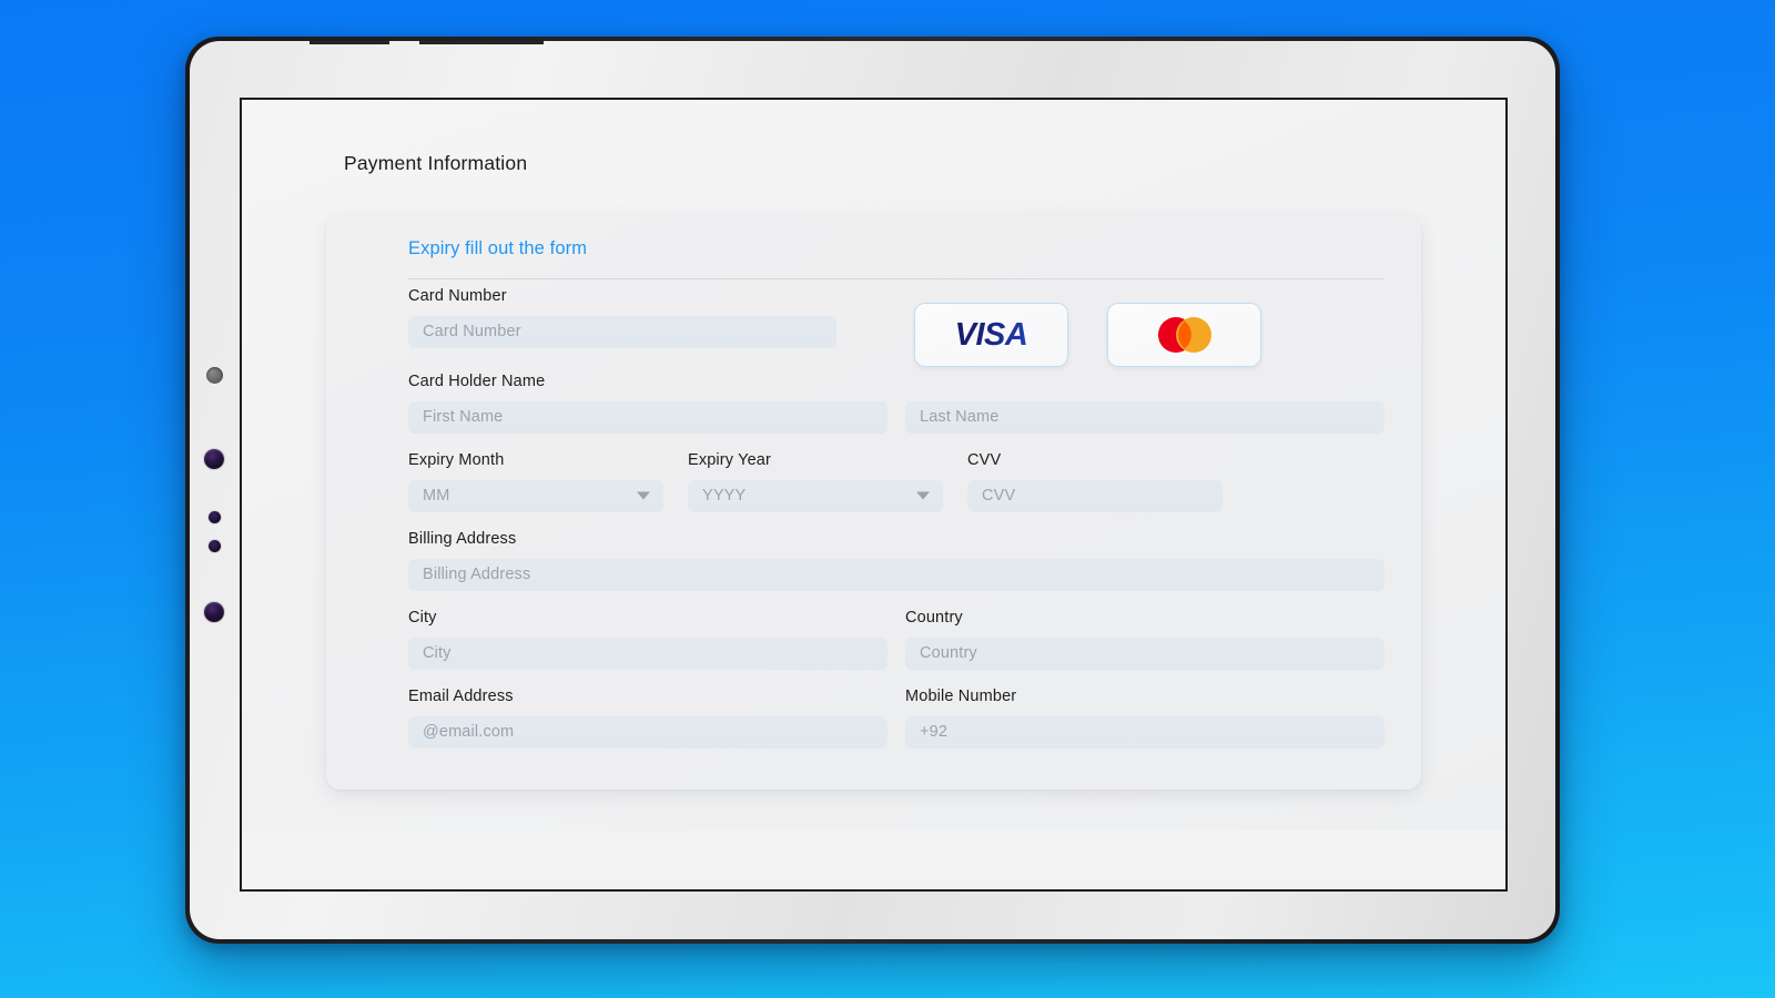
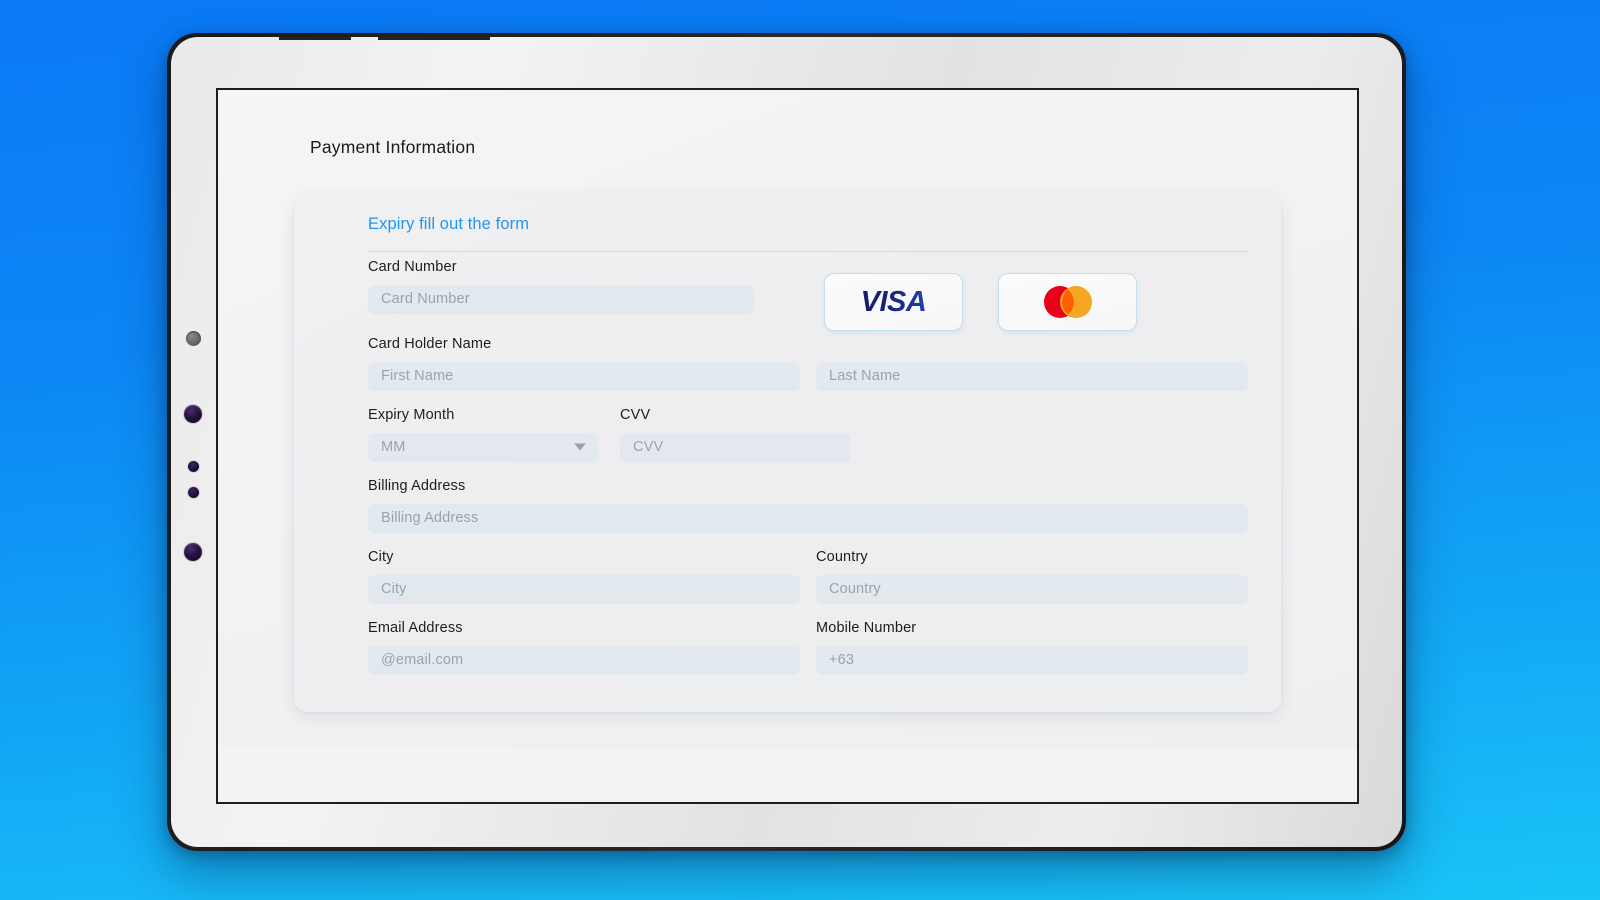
  Payment Information
  Expiry fill out the form
  Card Number
  Card Number
  VISA
  Card Holder Name
  First Name
  Last Name
  Expiry Month
  MM
- Expiry Year
- YYYY
  CVV
  CVV
  Billing Address
  Billing Address
  City
  Country
  City
  Country
  Email Address
  Mobile Number
  @email.com
- +92
+ +63
